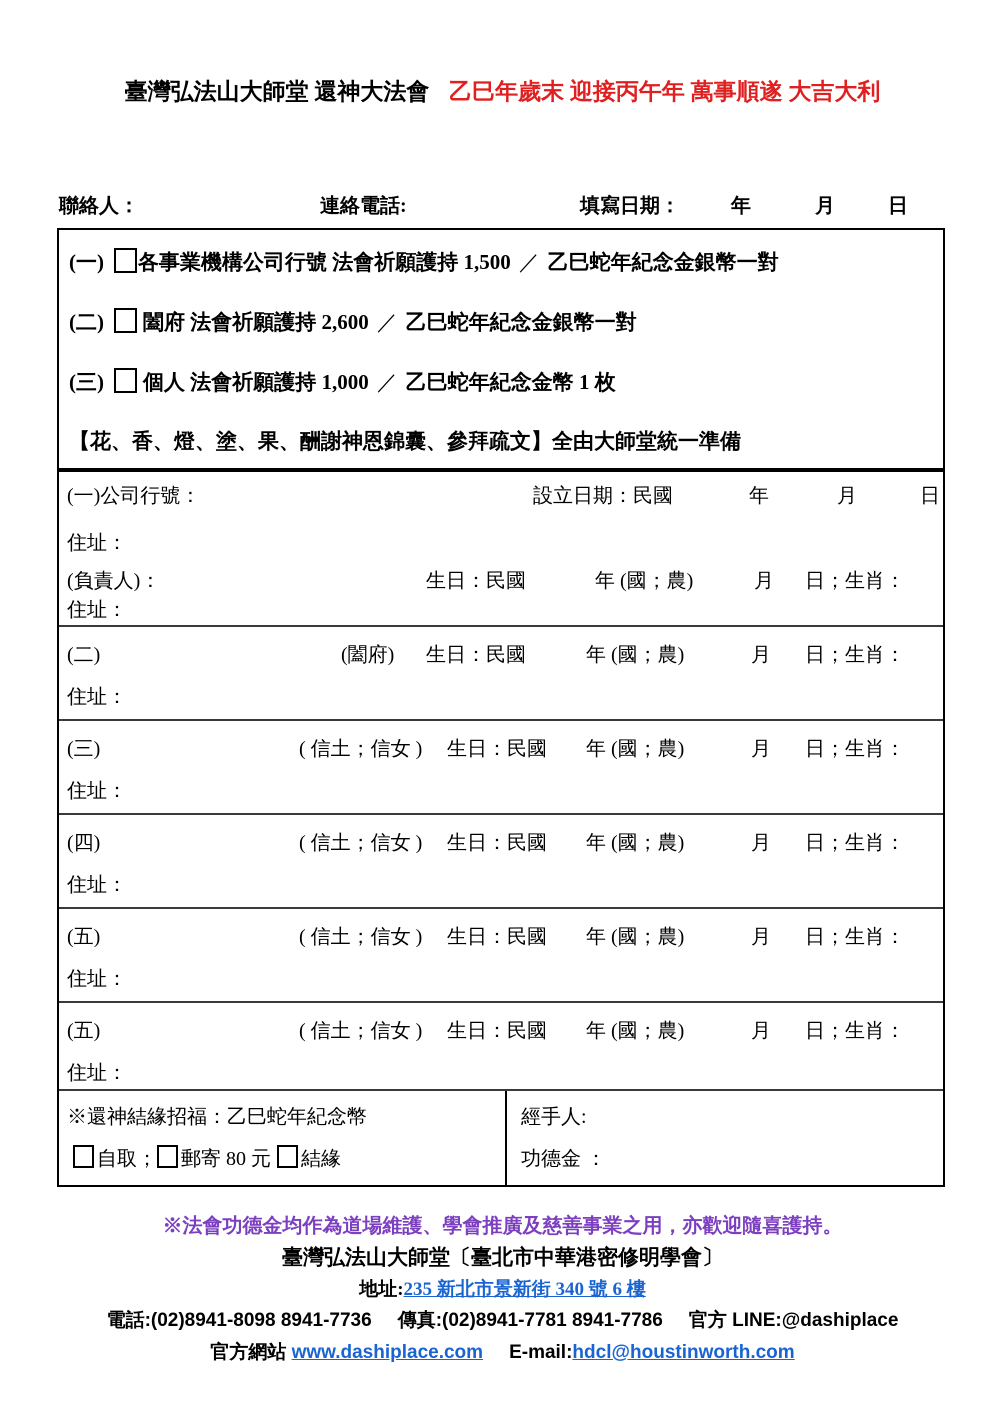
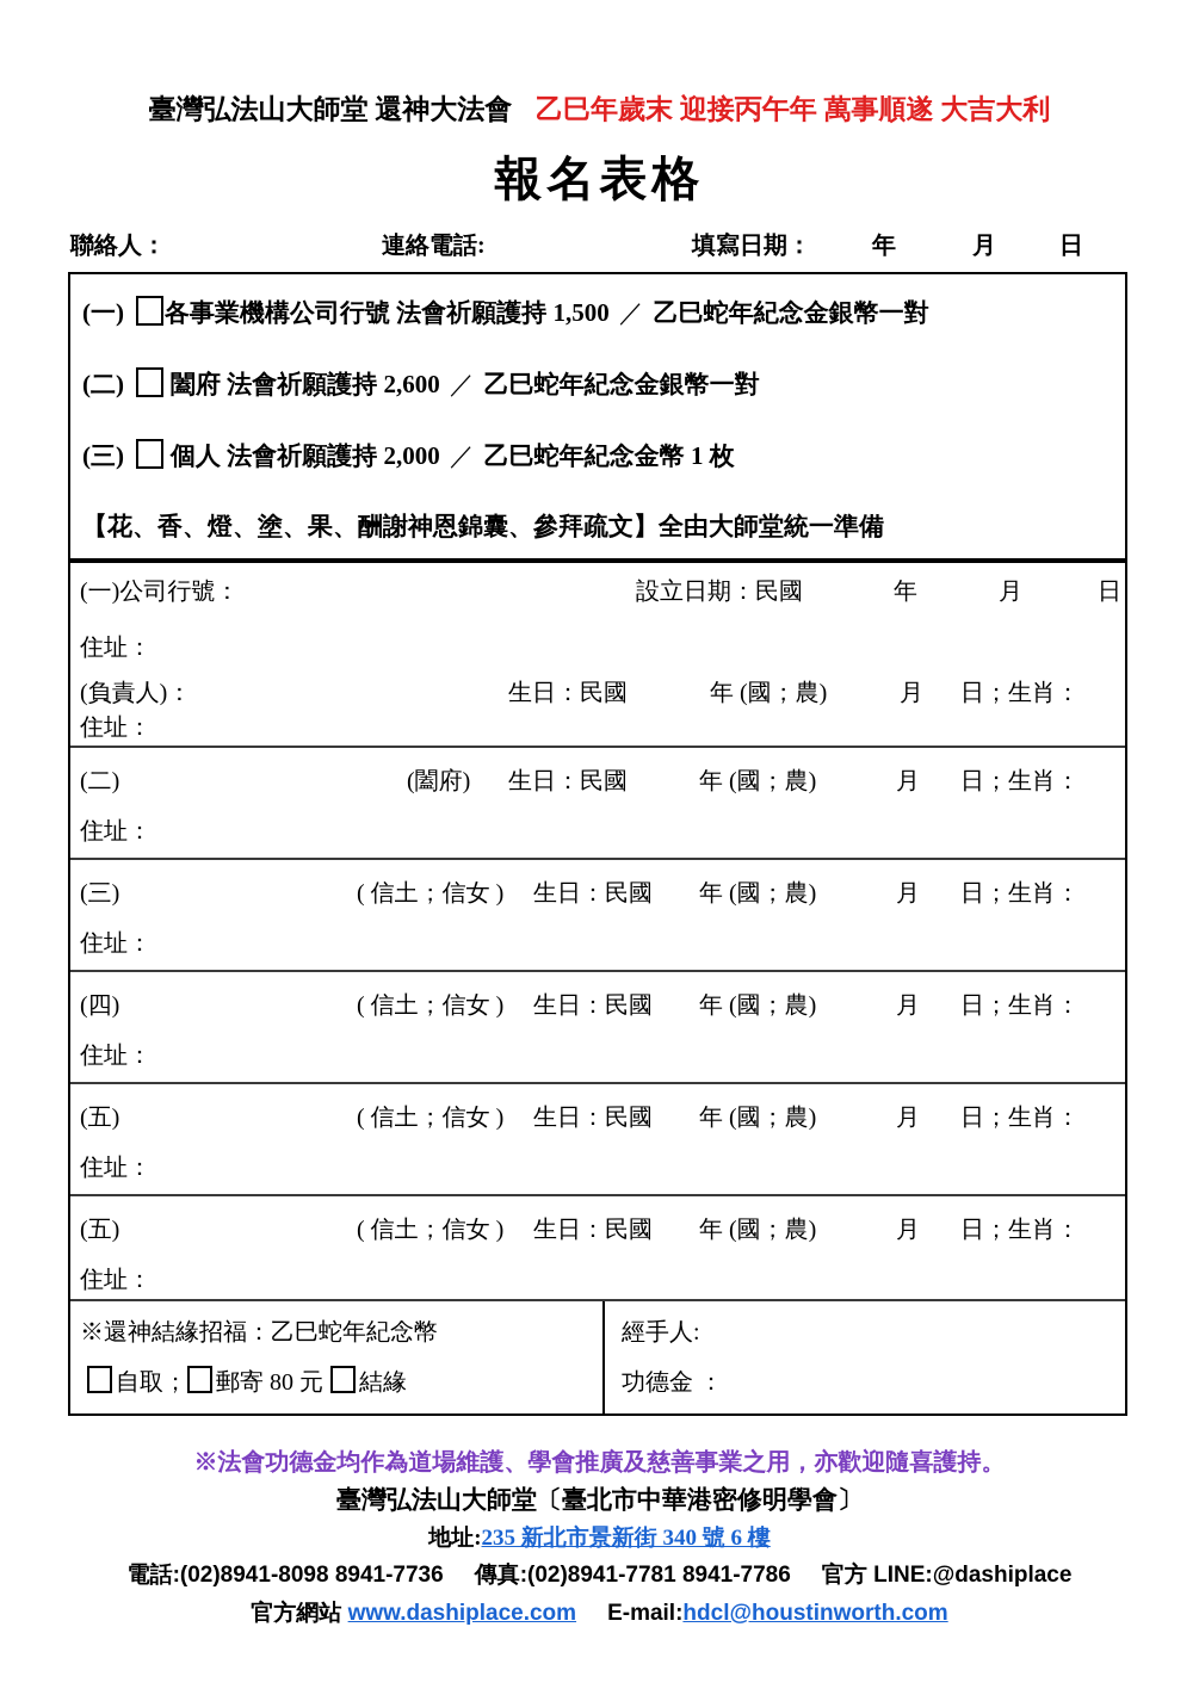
  臺灣弘法山大師堂 還神大法會 乙巳年歲末 迎接丙午年 萬事順遂 大吉大利
+ 報名表格
  聯絡人：
  連絡電話:
  填寫日期：
  年
  月
  日
  (一) 各事業機構公司行號 法會祈願護持 1,500 ／ 乙巳蛇年紀念金銀幣一對
  (二) 闔府 法會祈願護持 2,600 ／ 乙巳蛇年紀念金銀幣一對
- (三) 個人 法會祈願護持 1,000 ／ 乙巳蛇年紀念金幣 1 枚
+ (三) 個人 法會祈願護持 2,000 ／ 乙巳蛇年紀念金幣 1 枚
  【花、香、燈、塗、果、酬謝神恩錦囊、參拜疏文】全由大師堂統一準備
  (一)公司行號：
  設立日期：民國
  年
  月
  日
  住址：
  (負責人)：
  生日：民國
  年 (國；農)
  月
  日；生肖：
  住址：
  (二)
  (闔府)
  生日：民國
  年 (國；農)
  月
  日；生肖：
  住址：
  (三)
  ( 信土；信女 )
  生日：民國
  年 (國；農)
  月
  日；生肖：
  住址：
  (四)
  ( 信土；信女 )
  生日：民國
  年 (國；農)
  月
  日；生肖：
  住址：
  (五)
  ( 信土；信女 )
  生日：民國
  年 (國；農)
  月
  日；生肖：
  住址：
  (五)
  ( 信土；信女 )
  生日：民國
  年 (國；農)
  月
  日；生肖：
  住址：
  ※還神結緣招福：乙巳蛇年紀念幣
  自取； 郵寄 80 元 結緣
  經手人:
  功德金 ：
  ※法會功德金均作為道場維護、學會推廣及慈善事業之用，亦歡迎隨喜護持。
  臺灣弘法山大師堂〔臺北市中華港密修明學會〕
  地址:235 新北市景新街 340 號 6 樓
  電話:(02)8941-8098 8941-7736 傳真:(02)8941-7781 8941-7786 官方 LINE:@dashiplace
  官方網站 www.dashiplace.com E-mail:hdcl@houstinworth.com
